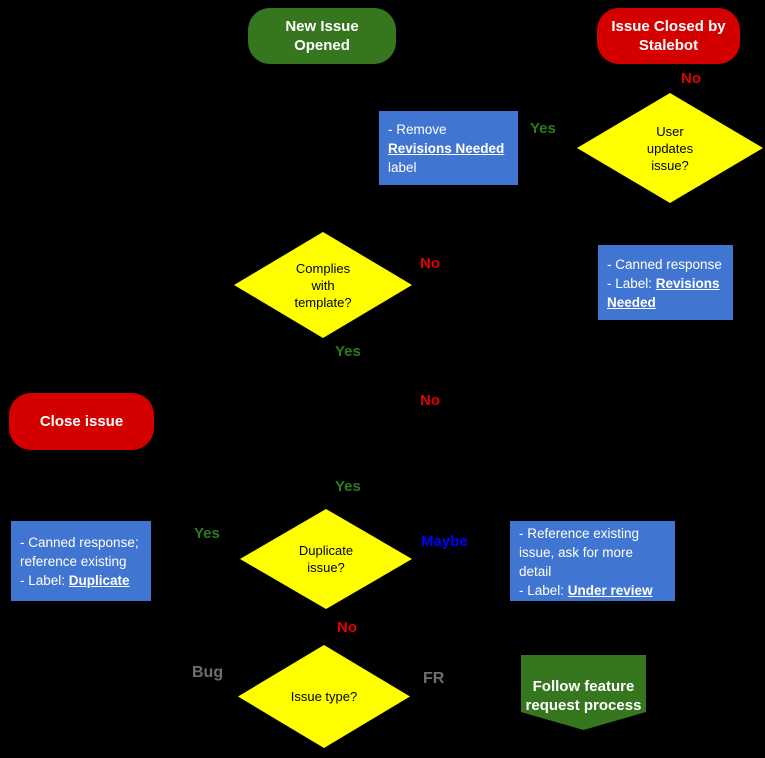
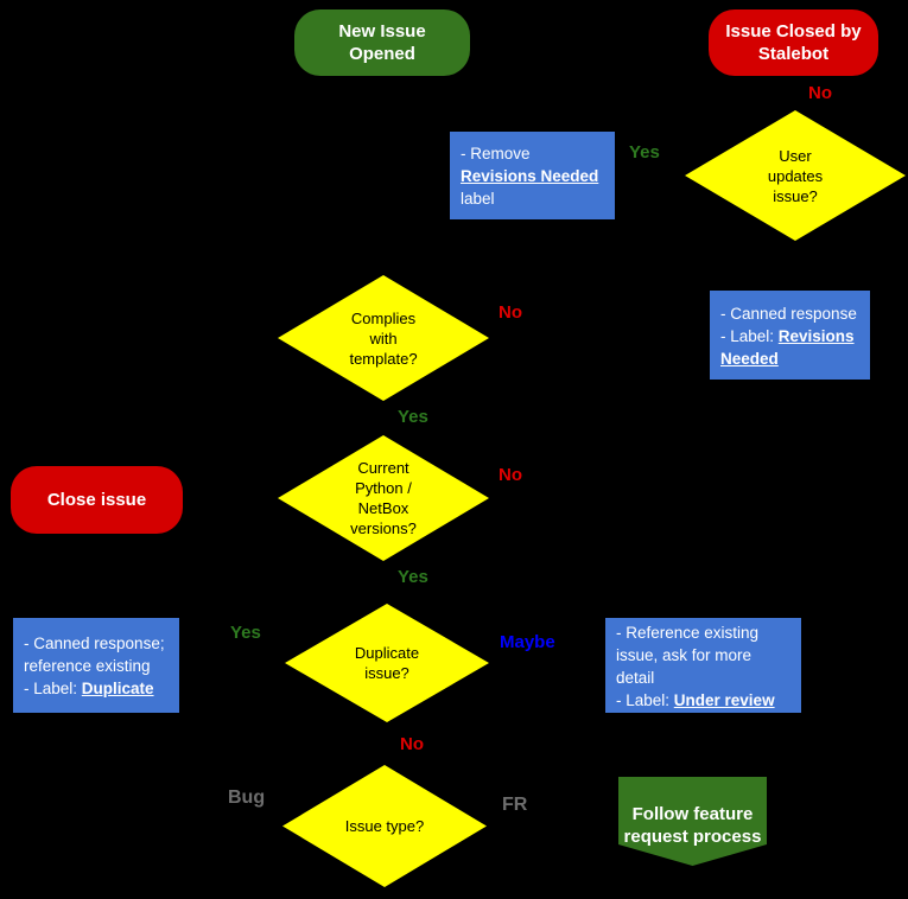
  New Issue
  Opened
  Issue Closed by
  Stalebot
  No
  User
  updates
  issue?
  Yes
  - Remove
  Revisions Needed
  label
  Complies
  with
  template?
  No
  Yes
  - Canned response
  - Label: Revisions Needed
  Close issue
+ Current
+ Python /
+ NetBox
+ versions?
  No
  Yes
  - Canned response;
  reference existing
  - Label: Duplicate
  Yes
  Duplicate
  issue?
  Maybe
  - Reference existing
  issue, ask for more
  detail
  - Label: Under review
  No
  Bug
  Issue type?
  FR
  Follow feature
  request process
